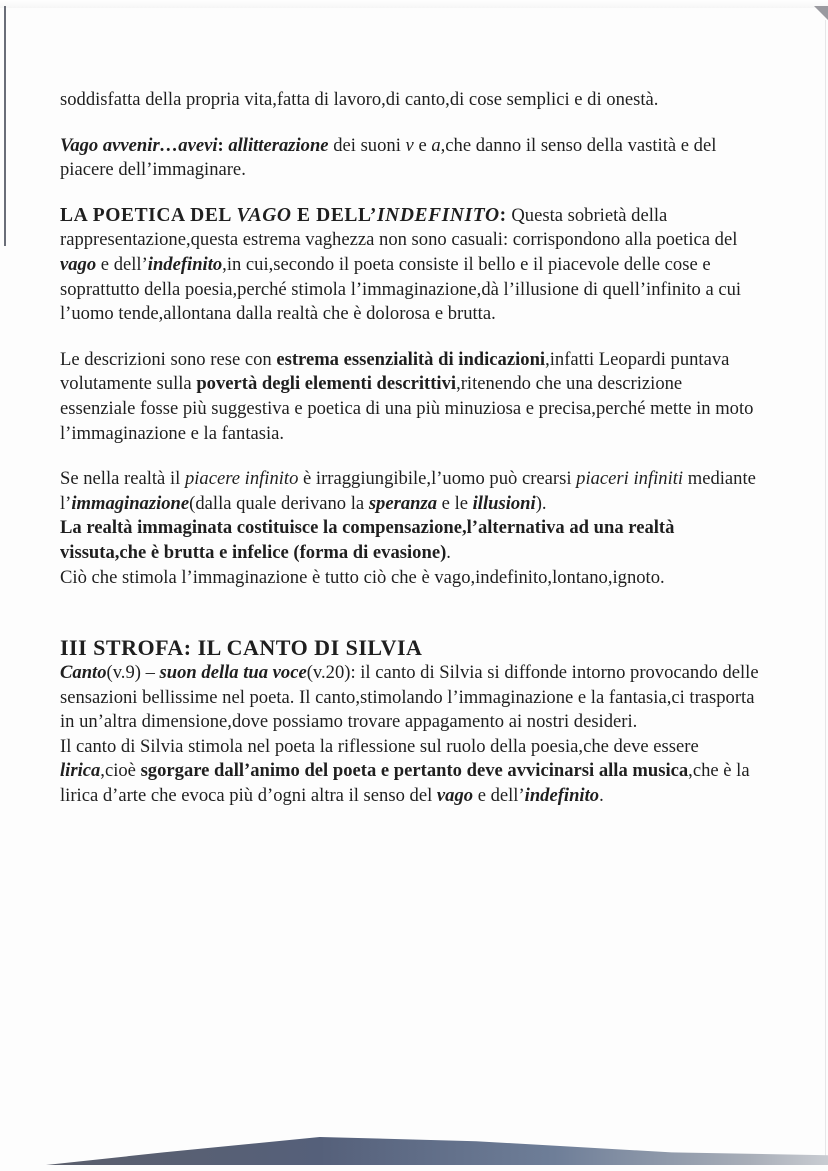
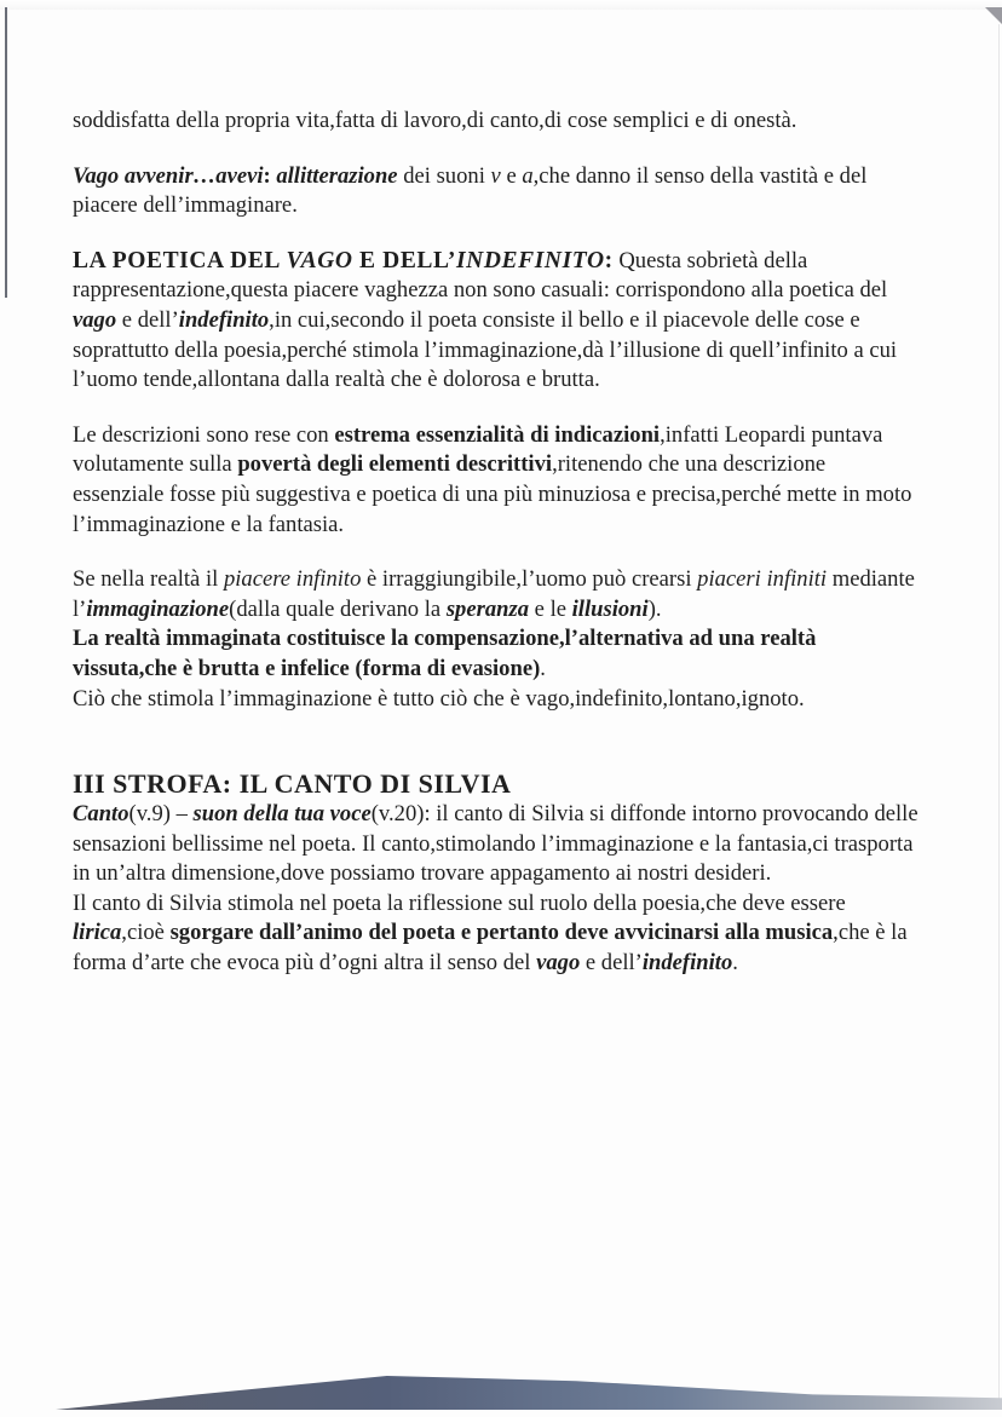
  soddisfatta della propria vita,fatta di lavoro,di canto,di cose semplici e di onestà.
  Vago avvenir…avevi: allitterazione dei suoni v e a,che danno il senso della vastità e del piacere dell’immaginare.
- LA POETICA DEL VAGO E DELL’INDEFINITO: Questa sobrietà della rappresentazione,questa estrema vaghezza non sono casuali: corrispondono alla poetica del vago e dell’indefinito,in cui,secondo il poeta consiste il bello e il piacevole delle cose e soprattutto della poesia,perché stimola l’immaginazione,dà l’illusione di quell’infinito a cui l’uomo tende,allontana dalla realtà che è dolorosa e brutta.
+ LA POETICA DEL VAGO E DELL’INDEFINITO: Questa sobrietà della rappresentazione,questa piacere vaghezza non sono casuali: corrispondono alla poetica del vago e dell’indefinito,in cui,secondo il poeta consiste il bello e il piacevole delle cose e soprattutto della poesia,perché stimola l’immaginazione,dà l’illusione di quell’infinito a cui l’uomo tende,allontana dalla realtà che è dolorosa e brutta.
  Le descrizioni sono rese con estrema essenzialità di indicazioni,infatti Leopardi puntava volutamente sulla povertà degli elementi descrittivi,ritenendo che una descrizione essenziale fosse più suggestiva e poetica di una più minuziosa e precisa,perché mette in moto l’immaginazione e la fantasia.
  Se nella realtà il piacere infinito è irraggiungibile,l’uomo può crearsi piaceri infiniti mediante l’immaginazione(dalla quale derivano la speranza e le illusioni).
  La realtà immaginata costituisce la compensazione,l’alternativa ad una realtà vissuta,che è brutta e infelice (forma di evasione).
  Ciò che stimola l’immaginazione è tutto ciò che è vago,indefinito,lontano,ignoto.
  III STROFA: IL CANTO DI SILVIA
  Canto(v.9) – suon della tua voce(v.20): il canto di Silvia si diffonde intorno provocando delle sensazioni bellissime nel poeta. Il canto,stimolando l’immaginazione e la fantasia,ci trasporta in un’altra dimensione,dove possiamo trovare appagamento ai nostri desideri.
- Il canto di Silvia stimola nel poeta la riflessione sul ruolo della poesia,che deve essere lirica,cioè sgorgare dall’animo del poeta e pertanto deve avvicinarsi alla musica,che è la lirica d’arte che evoca più d’ogni altra il senso del vago e dell’indefinito.
+ Il canto di Silvia stimola nel poeta la riflessione sul ruolo della poesia,che deve essere lirica,cioè sgorgare dall’animo del poeta e pertanto deve avvicinarsi alla musica,che è la forma d’arte che evoca più d’ogni altra il senso del vago e dell’indefinito.
